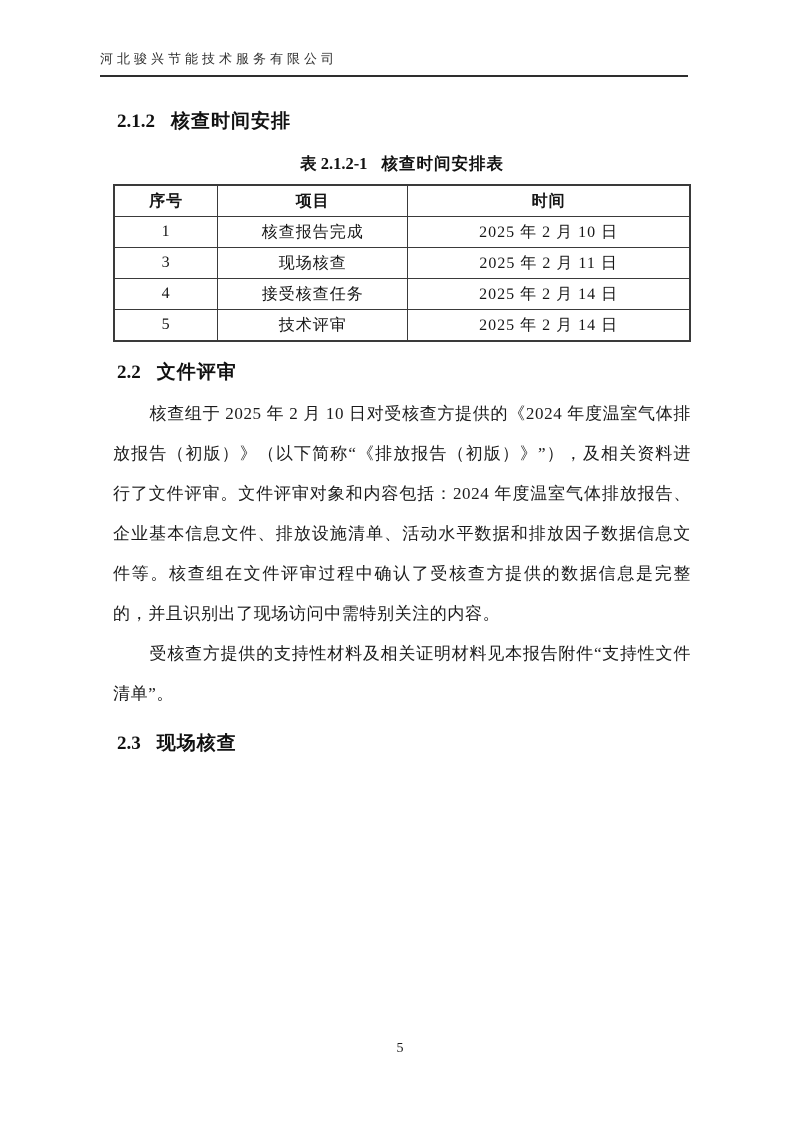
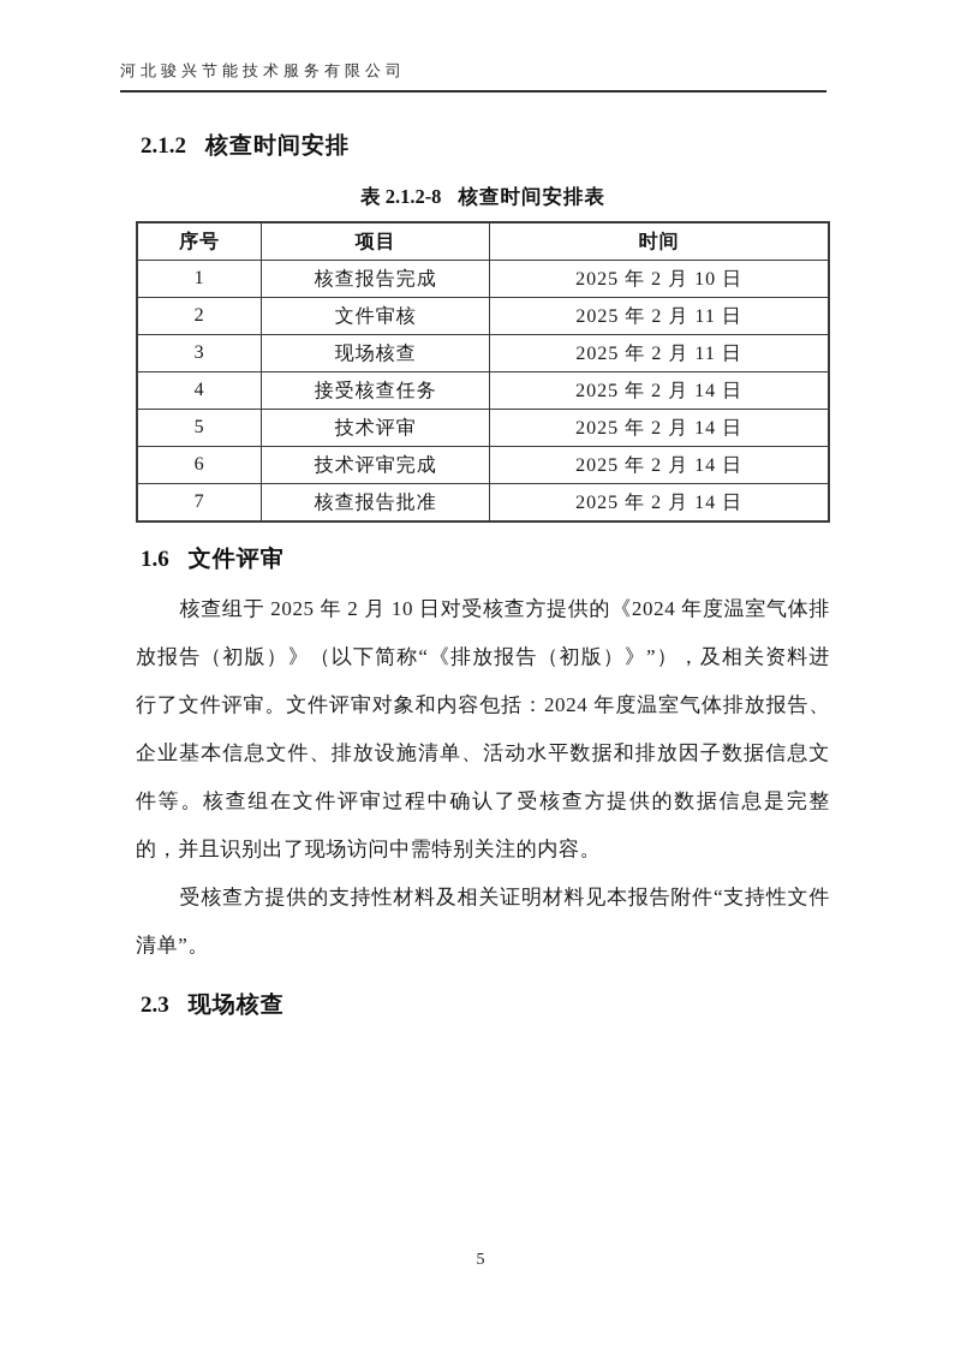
  河北骏兴节能技术服务有限公司
  2.1.2 核查时间安排
- 表 2.1.2-1 核查时间安排表
+ 表 2.1.2-8 核查时间安排表
  序号	项目	时间
  1	核查报告完成	2025 年 2 月 10 日
+ 2	文件审核	2025 年 2 月 11 日
  3	现场核查	2025 年 2 月 11 日
  4	接受核查任务	2025 年 2 月 14 日
  5	技术评审	2025 年 2 月 14 日
+ 6	技术评审完成	2025 年 2 月 14 日
+ 7	核查报告批准	2025 年 2 月 14 日
- 2.2 文件评审
+ 1.6 文件评审
  核查组于 2025 年 2 月 10 日对受核查方提供的《2024 年度温室气体排放报告（初版）》（以下简称“《排放报告（初版）》”），及相关资料进行了文件评审。文件评审对象和内容包括：2024 年度温室气体排放报告、企业基本信息文件、排放设施清单、活动水平数据和排放因子数据信息文件等。核查组在文件评审过程中确认了受核查方提供的数据信息是完整的，并且识别出了现场访问中需特别关注的内容。
  受核查方提供的支持性材料及相关证明材料见本报告附件“支持性文件清单”。
  2.3 现场核查
  5
